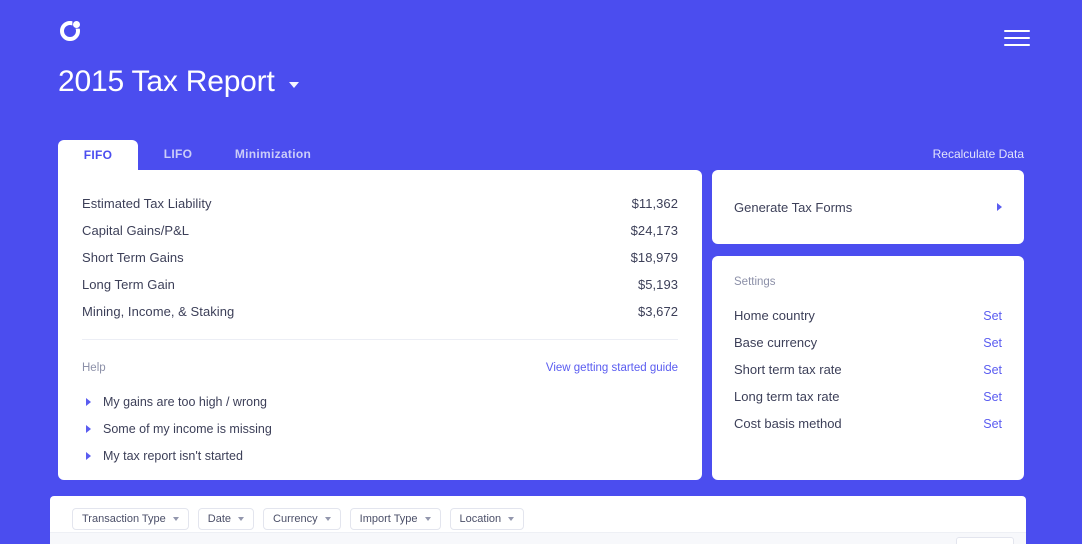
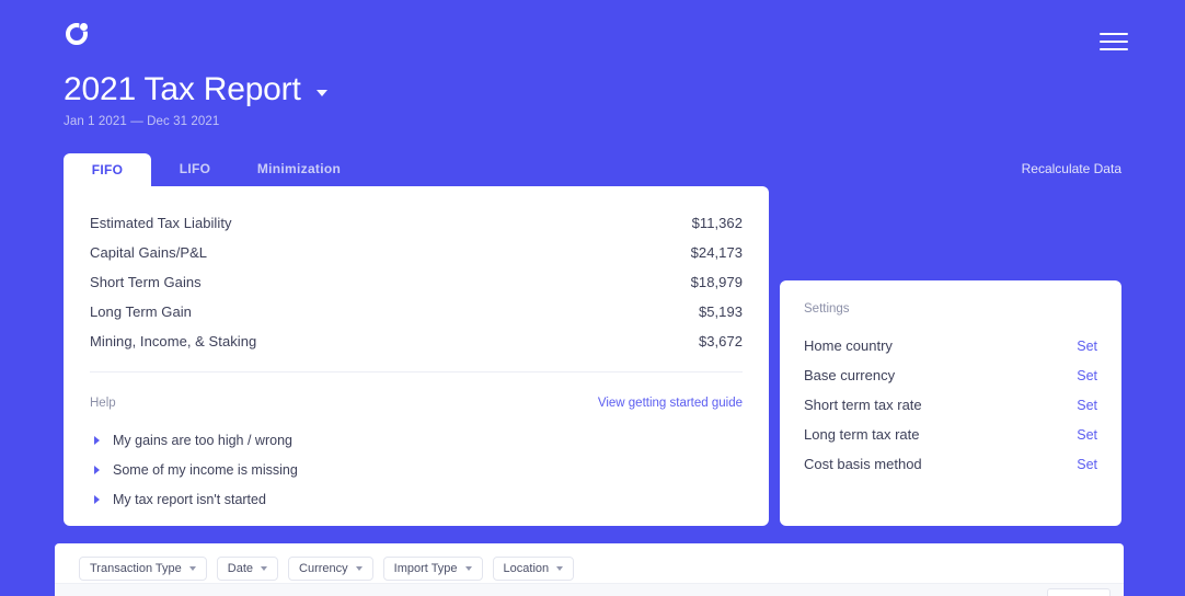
- 2015 Tax Report
+ 2021 Tax Report
+ Jan 1 2021 — Dec 31 2021
  FIFO
  LIFO
  Minimization
  Recalculate Data
  Estimated Tax Liability
  $11,362
  Capital Gains/P&L
  $24,173
  Short Term Gains
  $18,979
  Long Term Gain
  $5,193
  Mining, Income, & Staking
  $3,672
  Help
  View getting started guide
  My gains are too high / wrong
  Some of my income is missing
  My tax report isn't started
- Generate Tax Forms
  Settings
  Home country
  Set
  Base currency
  Set
  Short term tax rate
  Set
  Long term tax rate
  Set
  Cost basis method
  Set
  Transaction Type
  Date
  Currency
  Import Type
  Location
